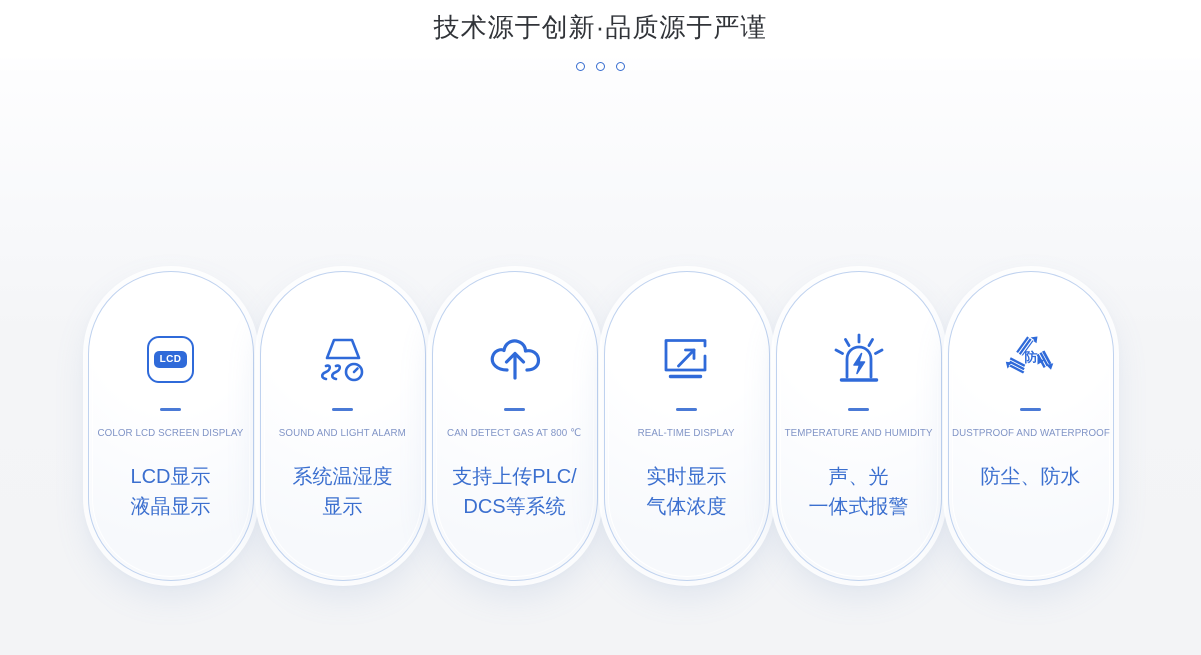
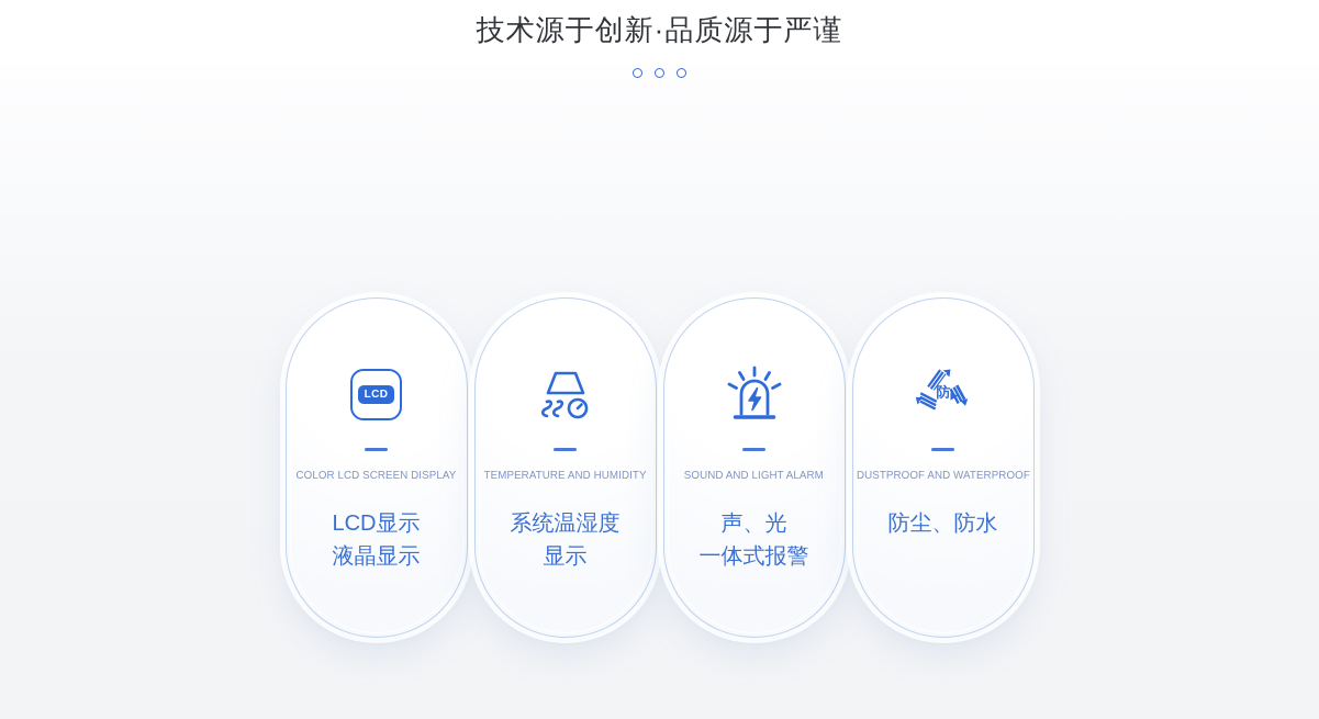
  技术源于创新·品质源于严谨
  COLOR LCD SCREEN DISPLAY
- SOUND AND LIGHT ALARM
+ TEMPERATURE AND HUMIDITY
- CAN DETECT GAS AT 800 ℃
- REAL-TIME DISPLAY
- TEMPERATURE AND HUMIDITY
+ SOUND AND LIGHT ALARM
  DUSTPROOF AND WATERPROOF
